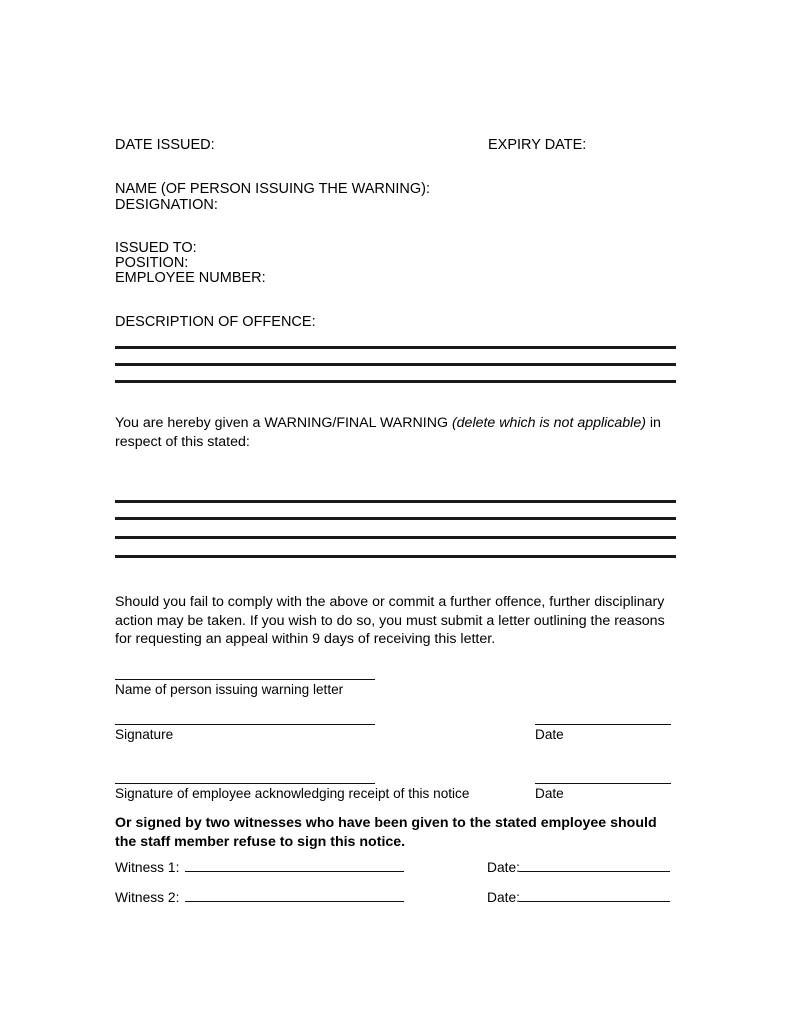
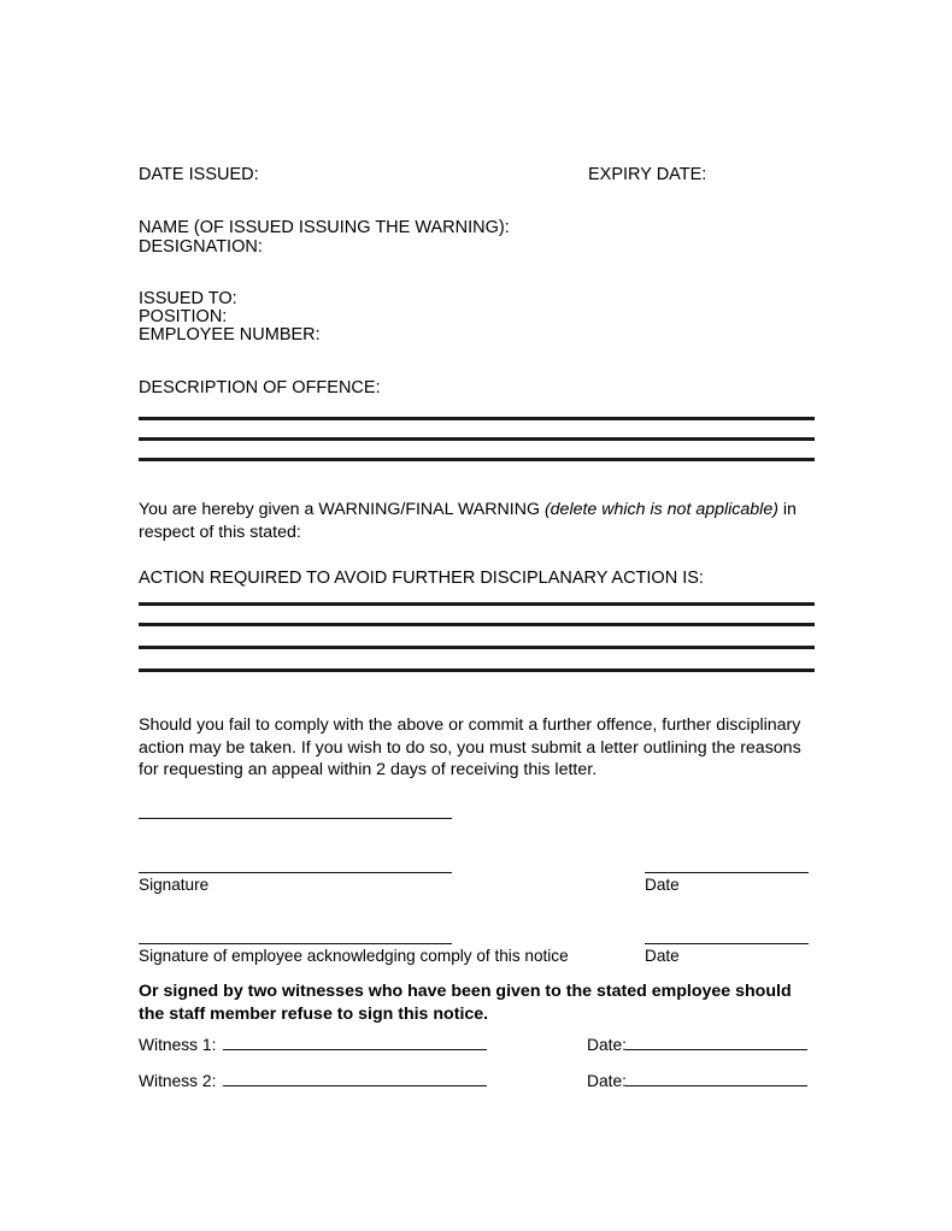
  DATE ISSUED:
  EXPIRY DATE:
- NAME (OF PERSON ISSUING THE WARNING):
+ NAME (OF ISSUED ISSUING THE WARNING):
  DESIGNATION:
  ISSUED TO:
  POSITION:
  EMPLOYEE NUMBER:
  DESCRIPTION OF OFFENCE:
  You are hereby given a WARNING/FINAL WARNING (delete which is not applicable) in respect of this stated:
+ ACTION REQUIRED TO AVOID FURTHER DISCIPLANARY ACTION IS:
- Should you fail to comply with the above or commit a further offence, further disciplinary action may be taken. If you wish to do so, you must submit a letter outlining the reasons for requesting an appeal within 9 days of receiving this letter.
+ Should you fail to comply with the above or commit a further offence, further disciplinary action may be taken. If you wish to do so, you must submit a letter outlining the reasons for requesting an appeal within 2 days of receiving this letter.
- Name of person issuing warning letter
  Signature
  Date
- Signature of employee acknowledging receipt of this notice
+ Signature of employee acknowledging comply of this notice
  Date
  Or signed by two witnesses who have been given to the stated employee should the staff member refuse to sign this notice.
  Witness 1:
  Date:
  Witness 2:
  Date:
